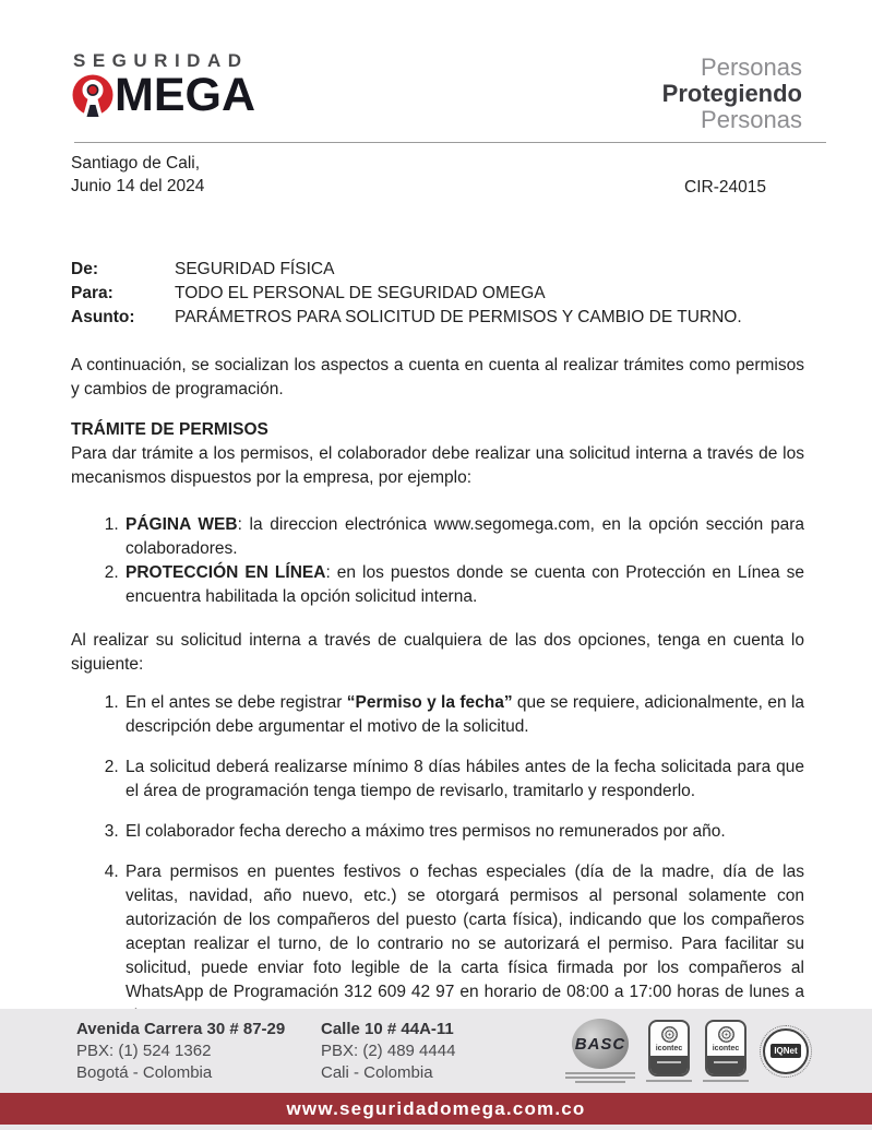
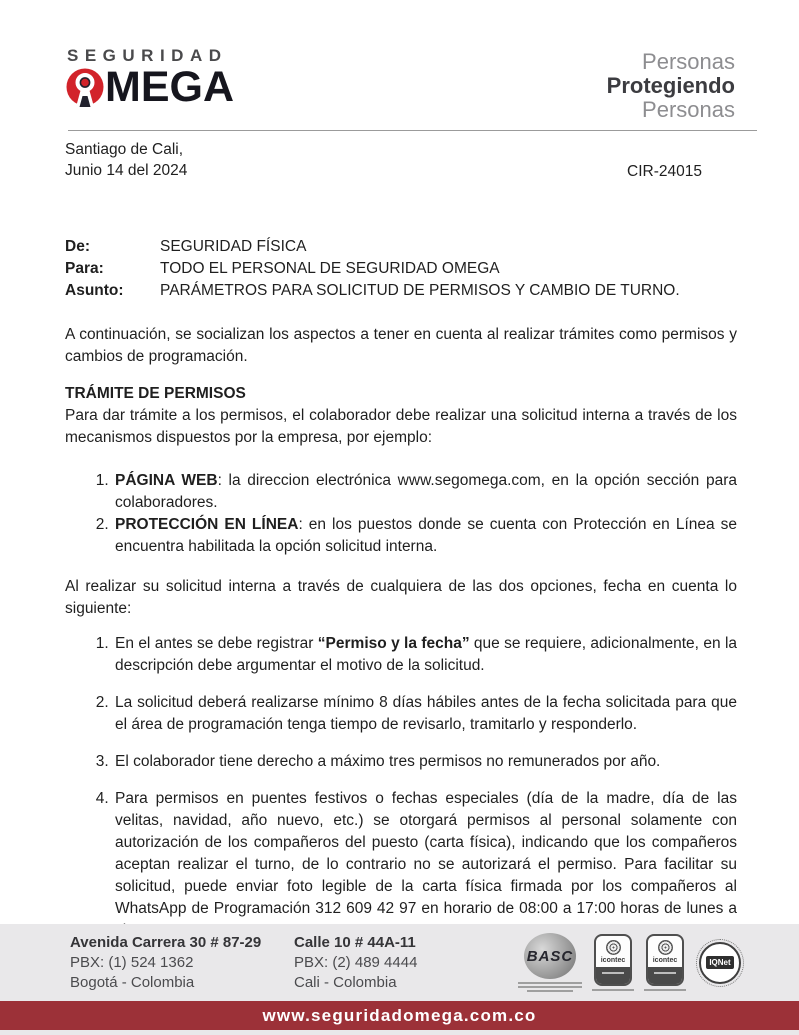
  SEGURIDAD
  MEGA
  Personas
  Protegiendo
  Personas
  Santiago de Cali,
  Junio 14 del 2024
  CIR-24015
  De:
  SEGURIDAD FÍSICA
  Para:
  TODO EL PERSONAL DE SEGURIDAD OMEGA
  Asunto:
  PARÁMETROS PARA SOLICITUD DE PERMISOS Y CAMBIO DE TURNO.
- A continuación, se socializan los aspectos a cuenta en cuenta al realizar trámites como permisos y cambios de programación.
+ A continuación, se socializan los aspectos a tener en cuenta al realizar trámites como permisos y cambios de programación.
  TRÁMITE DE PERMISOS
  Para dar trámite a los permisos, el colaborador debe realizar una solicitud interna a través de los mecanismos dispuestos por la empresa, por ejemplo:
  PÁGINA WEB: la direccion electrónica www.segomega.com, en la opción sección para colaboradores.
  PROTECCIÓN EN LÍNEA: en los puestos donde se cuenta con Protección en Línea se encuentra habilitada la opción solicitud interna.
- Al realizar su solicitud interna a través de cualquiera de las dos opciones, tenga en cuenta lo siguiente:
+ Al realizar su solicitud interna a través de cualquiera de las dos opciones, fecha en cuenta lo siguiente:
  En el antes se debe registrar “Permiso y la fecha” que se requiere, adicionalmente, en la descripción debe argumentar el motivo de la solicitud.
  La solicitud deberá realizarse mínimo 8 días hábiles antes de la fecha solicitada para que el área de programación tenga tiempo de revisarlo, tramitarlo y responderlo.
- El colaborador fecha derecho a máximo tres permisos no remunerados por año.
+ El colaborador tiene derecho a máximo tres permisos no remunerados por año.
  Para permisos en puentes festivos o fechas especiales (día de la madre, día de las velitas, navidad, año nuevo, etc.) se otorgará permisos al personal solamente con autorización de los compañeros del puesto (carta física), indicando que los compañeros aceptan realizar el turno, de lo contrario no se autorizará el permiso. Para facilitar su solicitud, puede enviar foto legible de la carta física firmada por los compañeros al WhatsApp de Programación 312 609 42 97 en horario de 08:00 a 17:00 horas de lunes a
  Avenida Carrera 30 # 87-29
  PBX: (1) 524 1362
  Bogotá - Colombia
  Calle 10 # 44A-11
  PBX: (2) 489 4444
  Cali - Colombia
  BASC
  IQNet
  www.seguridadomega.com.co
